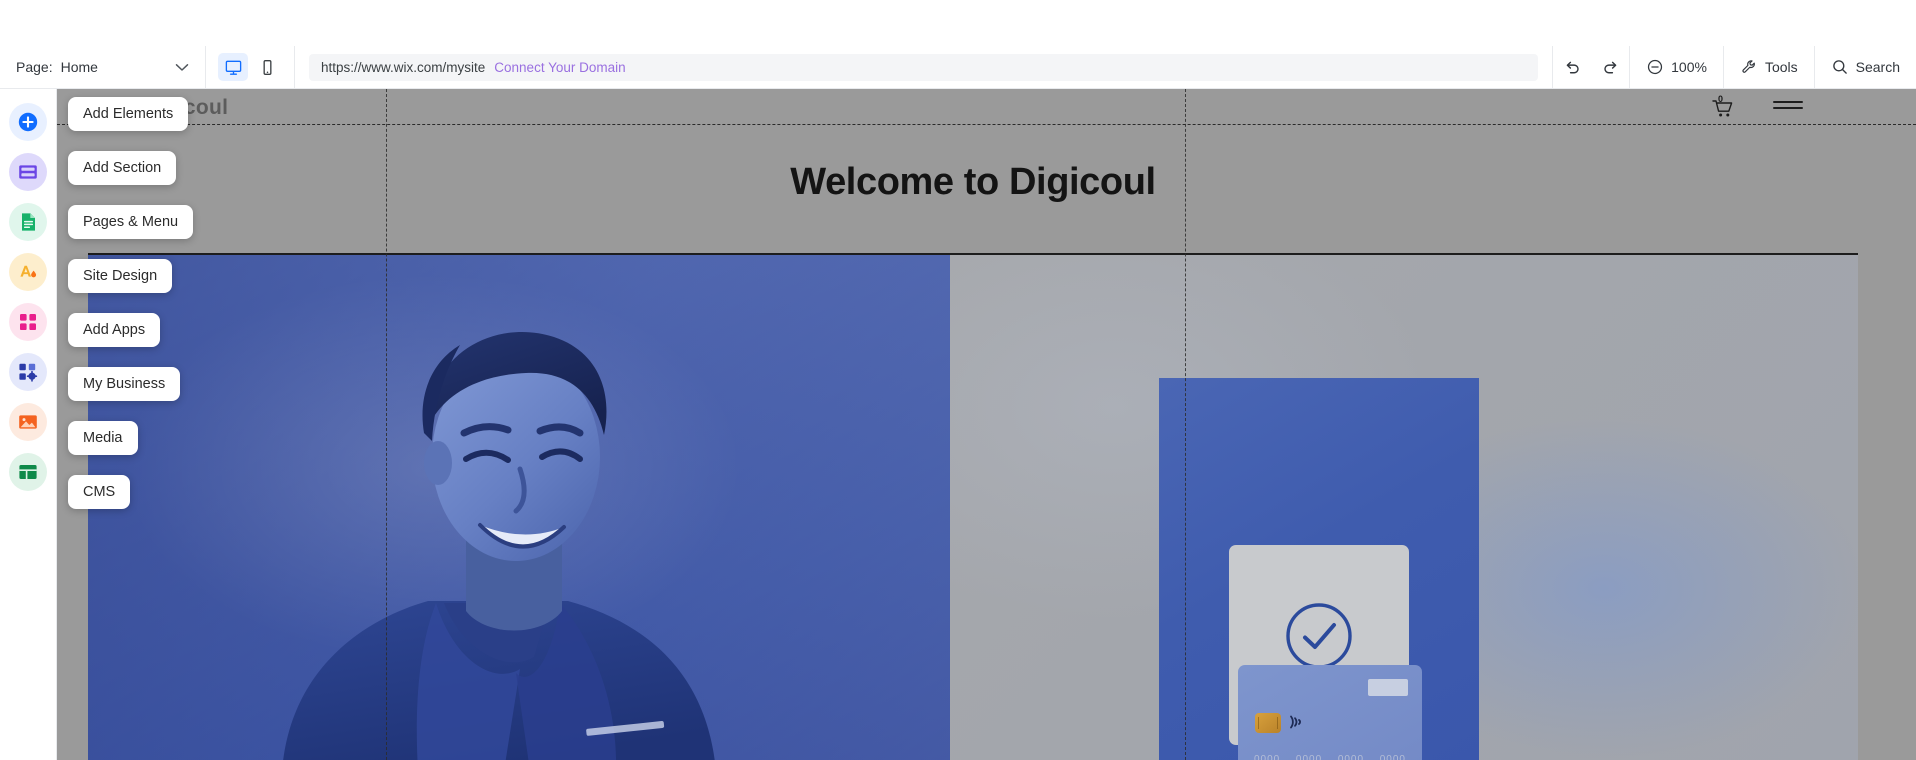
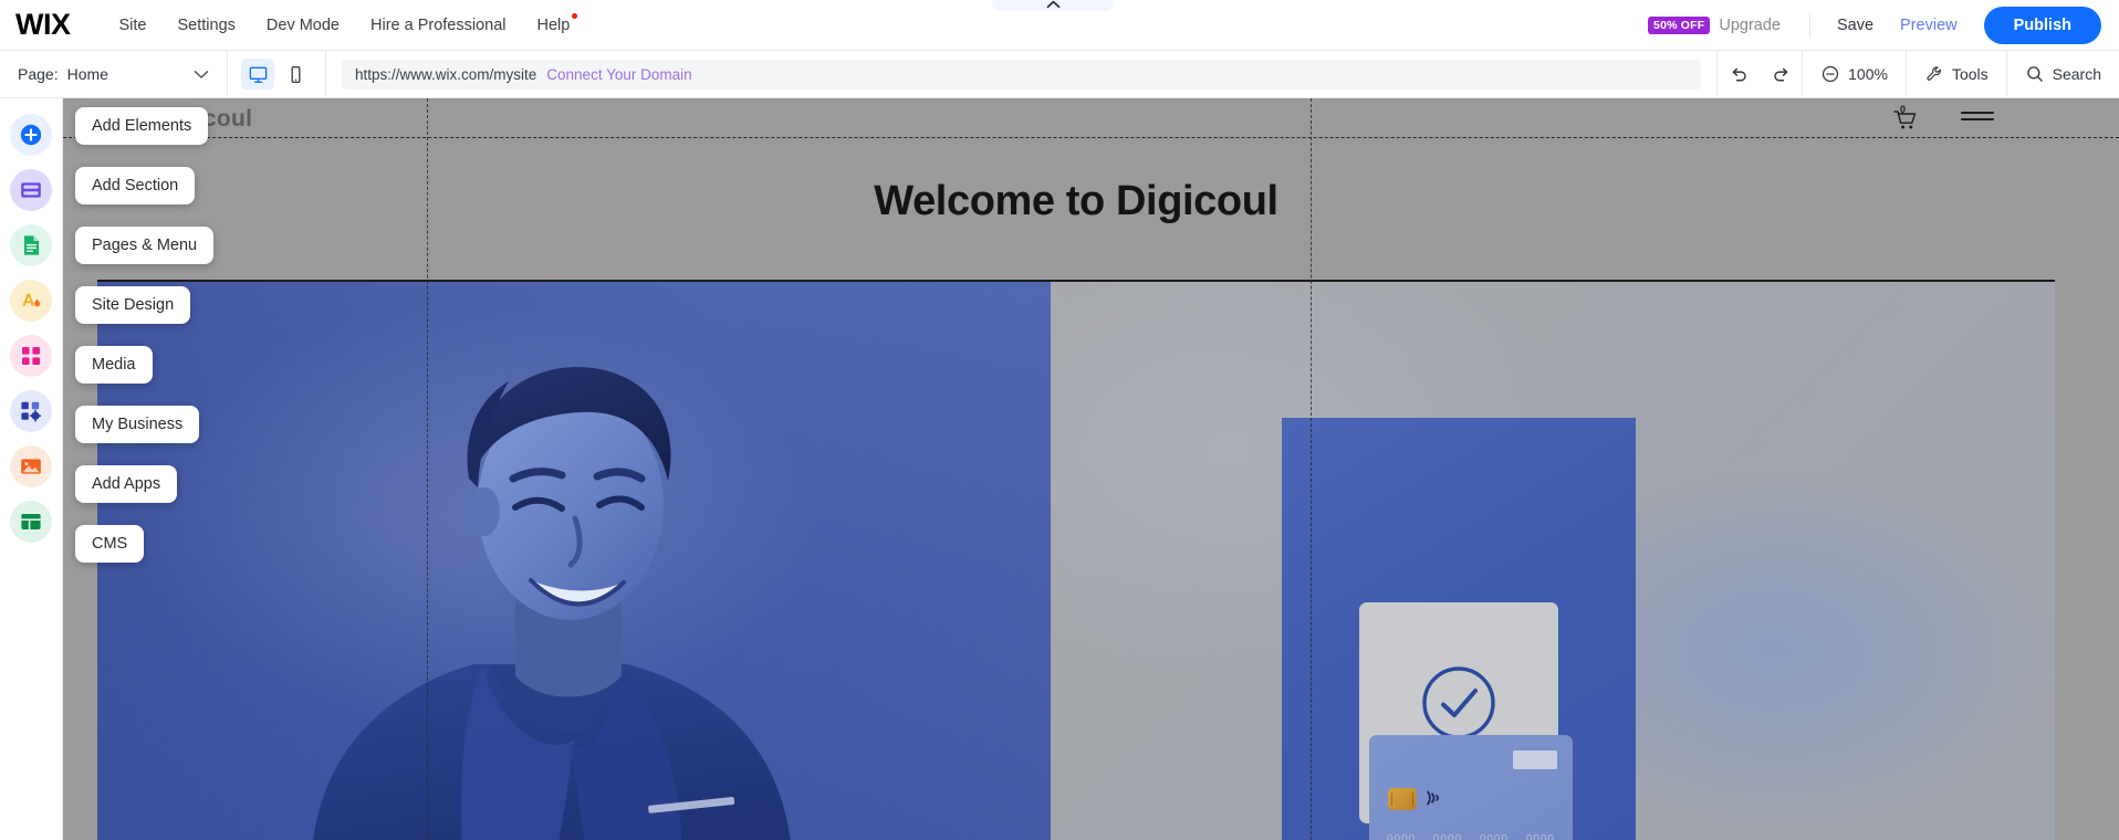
+ WIX
+ Site
+ Settings
+ Dev Mode
+ Hire a Professional
+ Help
+ 50% OFF
+ Upgrade
+ Save
+ Preview
+ Publish
  Page:
  Home
  https://www.wix.com/mysite
  Connect Your Domain
  100%
  Tools
  Search
  0
  Welcome to Digicoul
  Add Elements
  Add Section
  Pages & Menu
  Site Design
- Add Apps
+ Media
  My Business
- Media
+ Add Apps
  CMS
